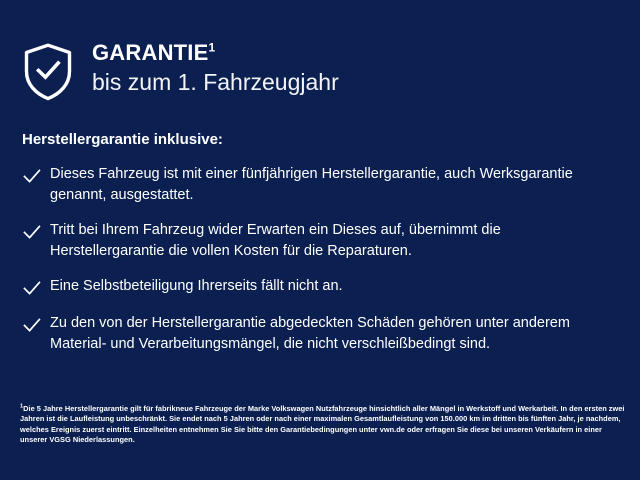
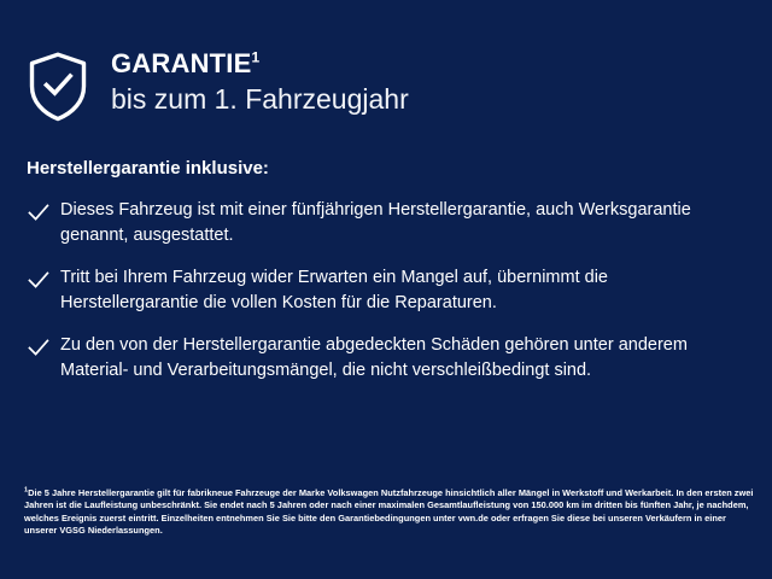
  GARANTIE1
  bis zum 1. Fahrzeugjahr
  Herstellergarantie inklusive:
  Dieses Fahrzeug ist mit einer fünfjährigen Herstellergarantie, auch Werksgarantie genannt, ausgestattet.
- Tritt bei Ihrem Fahrzeug wider Erwarten ein Dieses auf, übernimmt die Herstellergarantie die vollen Kosten für die Reparaturen.
+ Tritt bei Ihrem Fahrzeug wider Erwarten ein Mangel auf, übernimmt die Herstellergarantie die vollen Kosten für die Reparaturen.
- Eine Selbstbeteiligung Ihrerseits fällt nicht an.
  Zu den von der Herstellergarantie abgedeckten Schäden gehören unter anderem Material- und Verarbeitungsmängel, die nicht verschleißbedingt sind.
  Die 5 Jahre Herstellergarantie gilt für fabrikneue Fahrzeuge der Marke Volkswagen Nutzfahrzeuge hinsichtlich aller Mängel in Werkstoff und Werkarbeit. In den ersten zwei Jahren ist die Laufleistung unbeschränkt. Sie endet nach 5 Jahren oder nach einer maximalen Gesamtlaufleistung von 150.000 km im dritten bis fünften Jahr, je nachdem, welches Ereignis zuerst eintritt. Einzelheiten entnehmen Sie Sie bitte den Garantiebedingungen unter vwn.de oder erfragen Sie diese bei unseren Verkäufern in einer unserer VGSG Niederlassungen.
